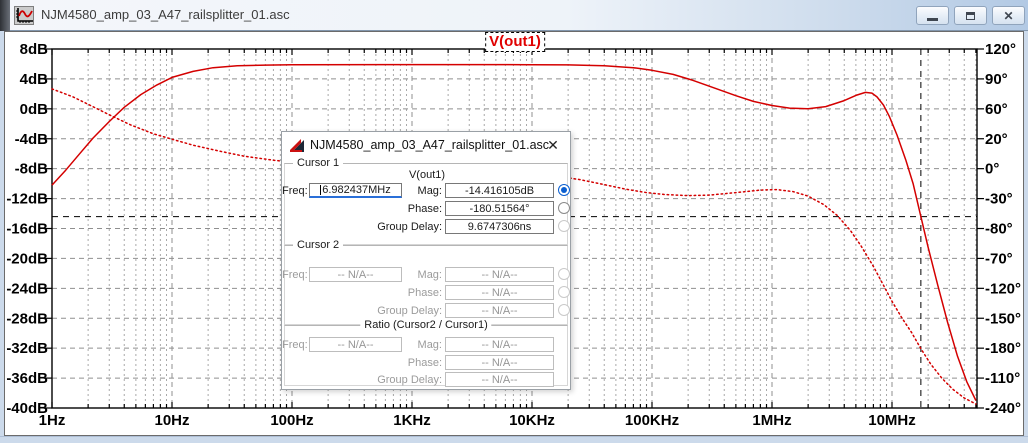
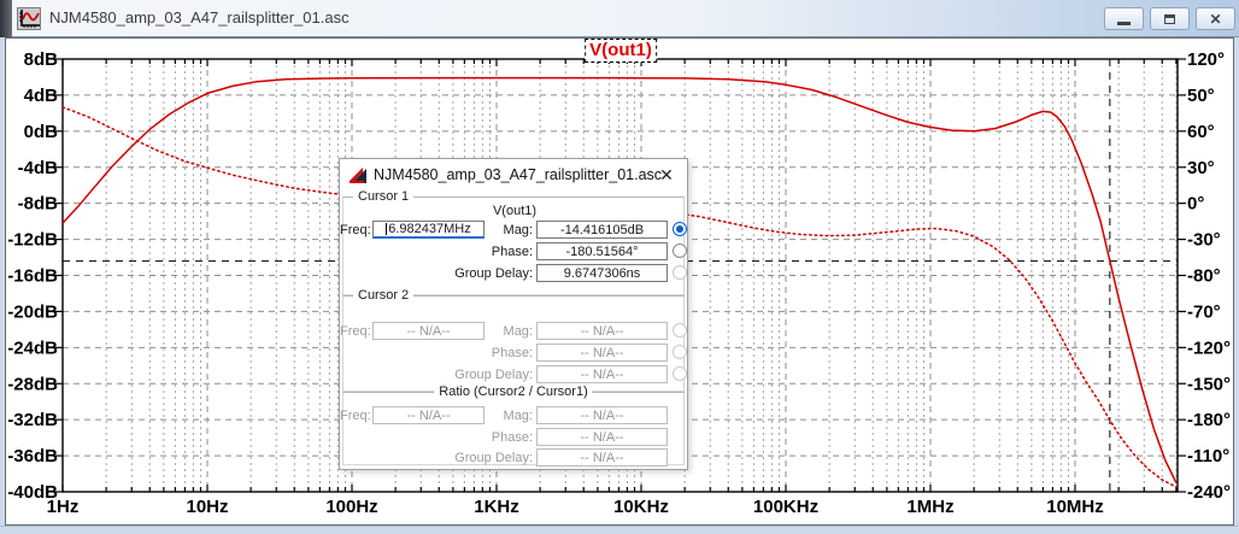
  8dB
  4dB
  0dB
  -4dB
  -8dB
  -12dB
  -16dB
  -20dB
  -24dB
  -28dB
  -32dB
  -36dB
  -40dB
  120°
- 90°
+ 50°
  60°
- 20°
+ 30°
  0°
  -30°
  -80°
  -70°
  -120°
  -150°
  -180°
  -110°
  -240°
  1Hz
  10Hz
  100Hz
  1KHz
  10KHz
  100KHz
  1MHz
  10MHz
  V(out1)
  NJM4580_amp_03_A47_railsplitter_01.asc
  ✕
  NJM4580_amp_03_A47_railsplitter_01.asc
  ✕
  Cursor 1
  V(out1)
  Freq:
  6.982437MHz
  Mag:
  -14.416105dB
  Phase:
  -180.51564°
  Group Delay:
  9.6747306ns
  Cursor 2
  Freq:
  -- N/A--
  Mag:
  -- N/A--
  Phase:
  -- N/A--
  Group Delay:
  -- N/A--
  Ratio (Cursor2 / Cursor1)
  Freq:
  -- N/A--
  Mag:
  -- N/A--
  Phase:
  -- N/A--
  Group Delay:
  -- N/A--
